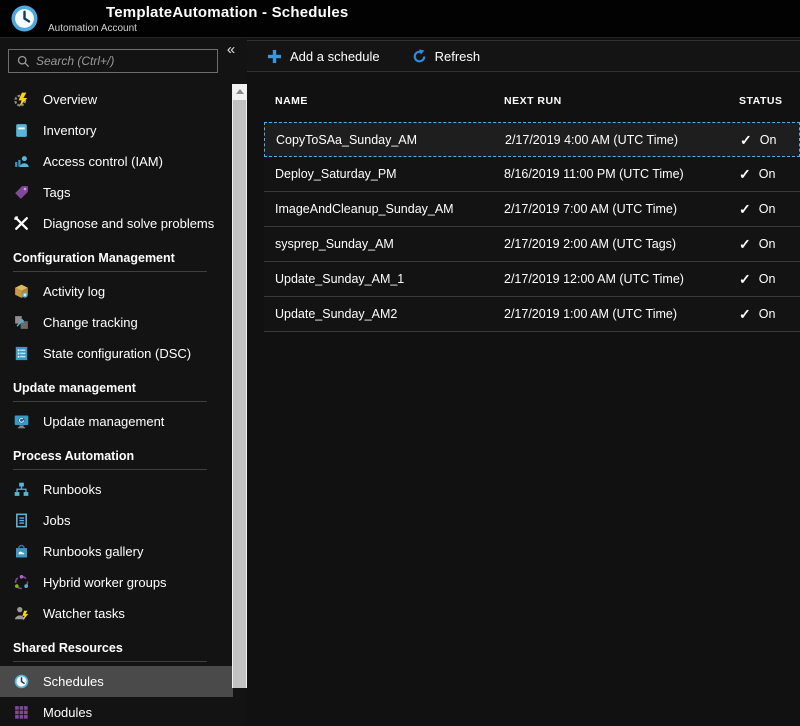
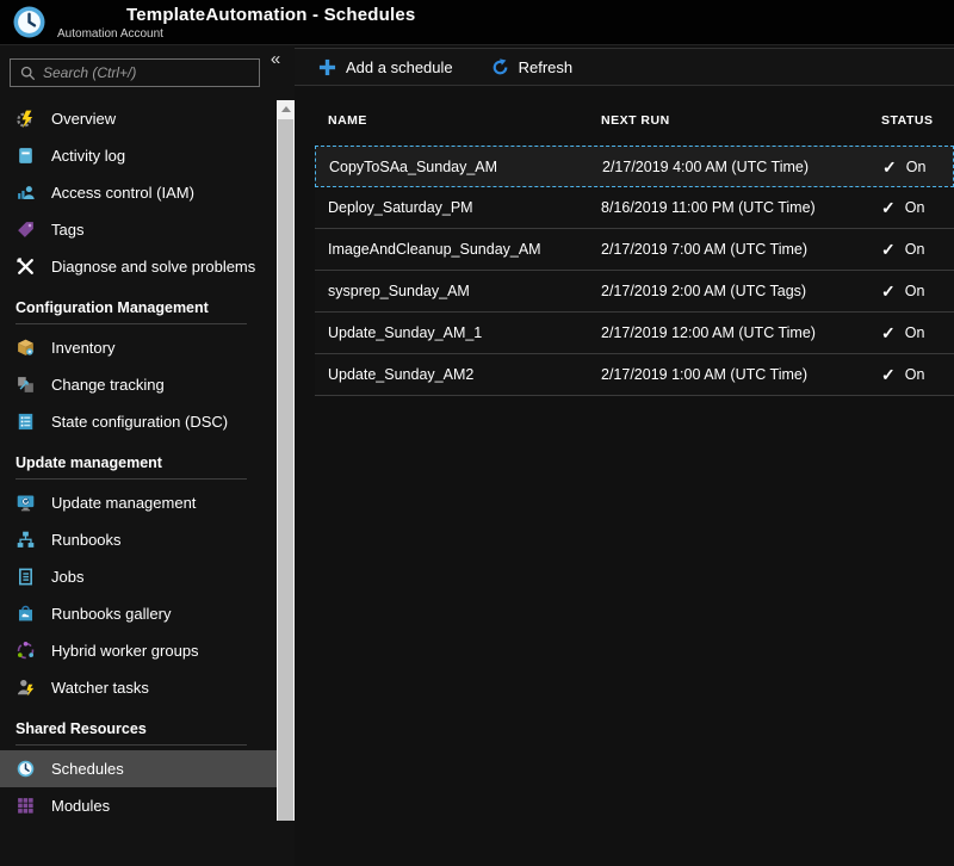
  TemplateAutomation - Schedules
  Automation Account
  Search (Ctrl+/)
  «
  Overview
- Inventory
+ Activity log
  Access control (IAM)
  Tags
  Diagnose and solve problems
  Configuration Management
- Activity log
+ Inventory
  Change tracking
  State configuration (DSC)
  Update management
  Update management
- Process Automation
  Runbooks
  Jobs
  Runbooks gallery
  Hybrid worker groups
  Watcher tasks
  Shared Resources
  Schedules
  Modules
  Add a schedule
  Refresh
  NAME
  NEXT RUN
  STATUS
  CopyToSAa_Sunday_AM
  2/17/2019 4:00 AM (UTC Time)
  ✓
  On
  Deploy_Saturday_PM
  8/16/2019 11:00 PM (UTC Time)
  ✓
  On
  ImageAndCleanup_Sunday_AM
  2/17/2019 7:00 AM (UTC Time)
  ✓
  On
  sysprep_Sunday_AM
  2/17/2019 2:00 AM (UTC Tags)
  ✓
  On
  Update_Sunday_AM_1
  2/17/2019 12:00 AM (UTC Time)
  ✓
  On
  Update_Sunday_AM2
  2/17/2019 1:00 AM (UTC Time)
  ✓
  On
